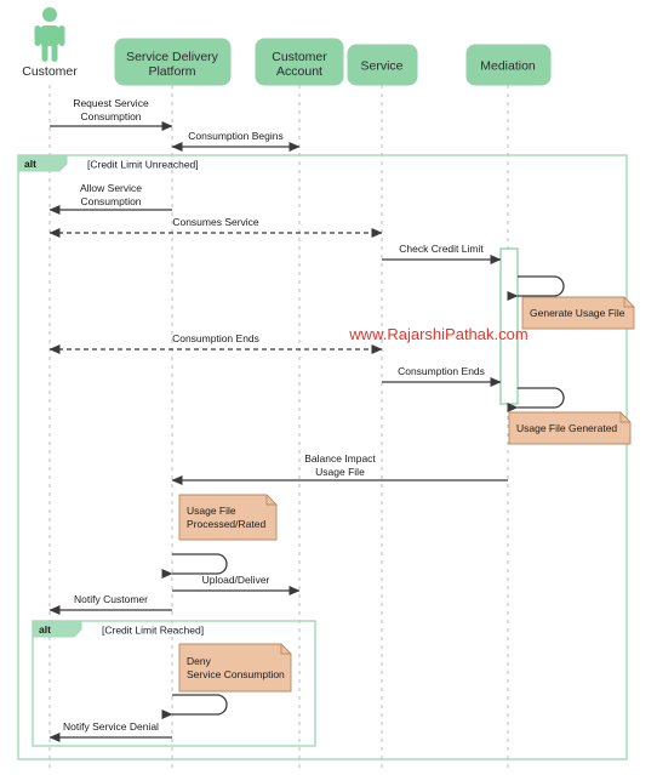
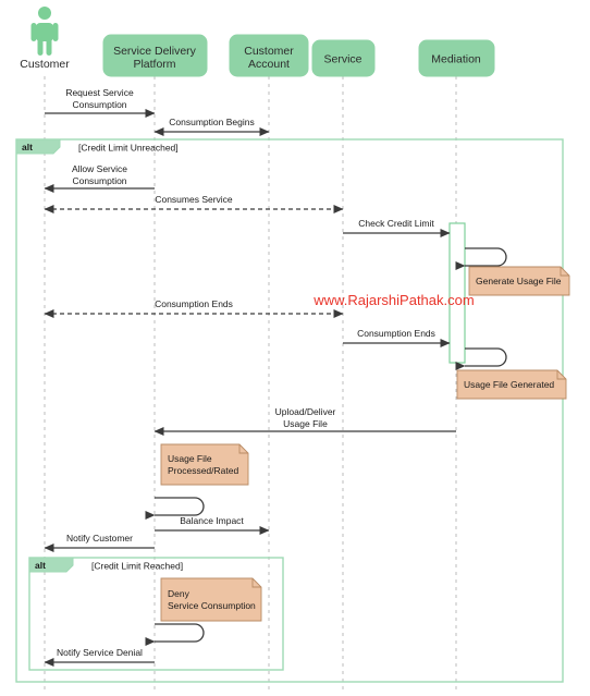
  alt
  [Credit Limit Unreached]
  alt
  [Credit Limit Reached]
  Customer
  Service Delivery
  Platform
  Customer
  Account
  Service
  Mediation
  Request Service
  Consumption
  Consumption Begins
  Allow Service
  Consumption
  Consumes Service
  Check Credit Limit
  Consumption Ends
  Consumption Ends
- Balance Impact
+ Upload/Deliver
  Usage File
- Upload/Deliver
+ Balance Impact
  Notify Customer
  Notify Service Denial
  Generate Usage File
  Usage File Generated
  Usage File
  Processed/Rated
  Deny
  Service Consumption
  www.RajarshiPathak.com
